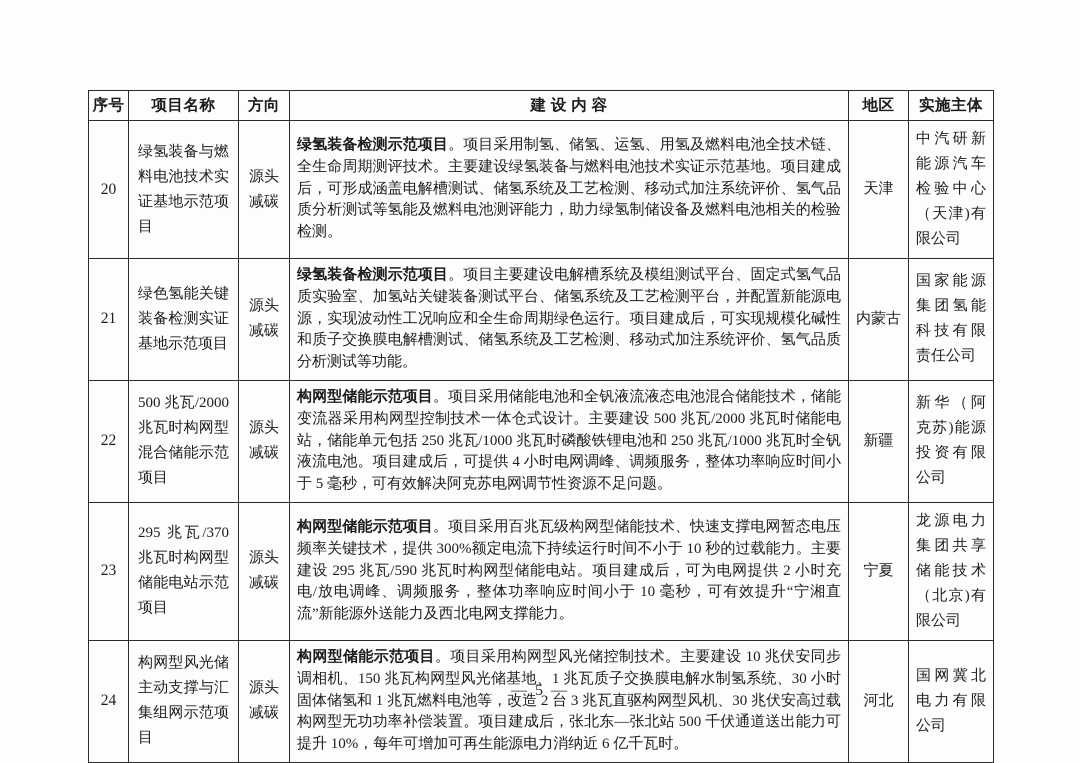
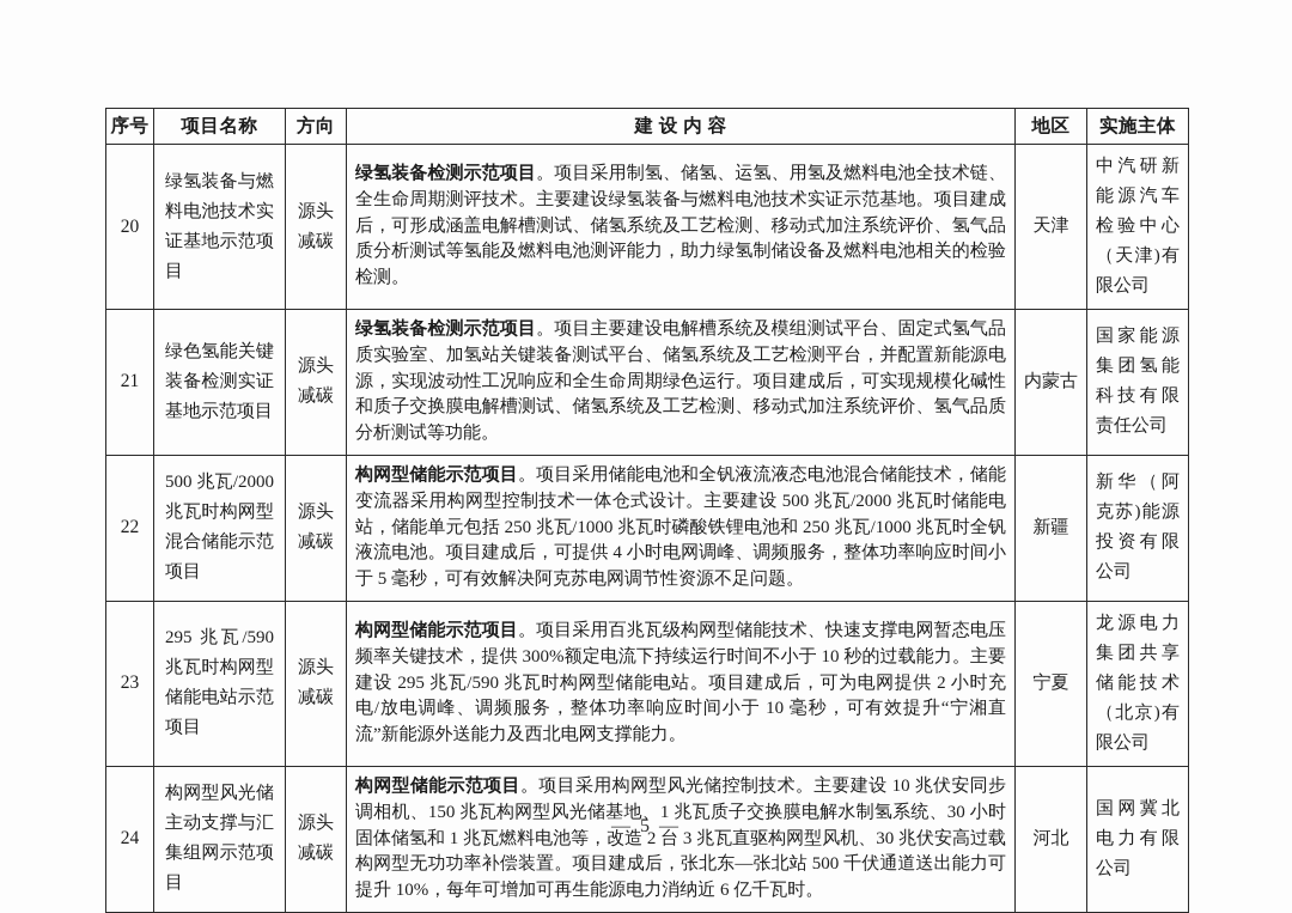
  序号	项目名称	方向	建 设 内 容	地区	实施主体
  20	绿氢装备与燃料电池技术实证基地示范项目	源头减碳	绿氢装备检测示范项目。项目采用制氢、储氢、运氢、用氢及燃料电池全技术链、全生命周期测评技术。主要建设绿氢装备与燃料电池技术实证示范基地。项目建成后，可形成涵盖电解槽测试、储氢系统及工艺检测、移动式加注系统评价、氢气品质分析测试等氢能及燃料电池测评能力，助力绿氢制储设备及燃料电池相关的检验检测。	天津	中汽研新能源汽车检验中心（天津)有限公司
  21	绿色氢能关键装备检测实证基地示范项目	源头减碳	绿氢装备检测示范项目。项目主要建设电解槽系统及模组测试平台、固定式氢气品质实验室、加氢站关键装备测试平台、储氢系统及工艺检测平台，并配置新能源电源，实现波动性工况响应和全生命周期绿色运行。项目建成后，可实现规模化碱性和质子交换膜电解槽测试、储氢系统及工艺检测、移动式加注系统评价、氢气品质分析测试等功能。	内蒙古	国家能源集团氢能科技有限责任公司
  22	500 兆瓦/2000 兆瓦时构网型混合储能示范项目	源头减碳	构网型储能示范项目。项目采用储能电池和全钒液流液态电池混合储能技术，储能变流器采用构网型控制技术一体仓式设计。主要建设 500 兆瓦/2000 兆瓦时储能电站，储能单元包括 250 兆瓦/1000 兆瓦时磷酸铁锂电池和 250 兆瓦/1000 兆瓦时全钒液流电池。项目建成后，可提供 4 小时电网调峰、调频服务，整体功率响应时间小于 5 毫秒，可有效解决阿克苏电网调节性资源不足问题。	新疆	新华（阿克苏)能源投资有限公司
- 23	295 兆瓦/370 兆瓦时构网型储能电站示范项目	源头减碳	构网型储能示范项目。项目采用百兆瓦级构网型储能技术、快速支撑电网暂态电压频率关键技术，提供 300%额定电流下持续运行时间不小于 10 秒的过载能力。主要建设 295 兆瓦/590 兆瓦时构网型储能电站。项目建成后，可为电网提供 2 小时充电/放电调峰、调频服务，整体功率响应时间小于 10 毫秒，可有效提升“宁湘直流”新能源外送能力及西北电网支撑能力。	宁夏	龙源电力集团共享储能技术（北京)有限公司
+ 23	295 兆瓦/590 兆瓦时构网型储能电站示范项目	源头减碳	构网型储能示范项目。项目采用百兆瓦级构网型储能技术、快速支撑电网暂态电压频率关键技术，提供 300%额定电流下持续运行时间不小于 10 秒的过载能力。主要建设 295 兆瓦/590 兆瓦时构网型储能电站。项目建成后，可为电网提供 2 小时充电/放电调峰、调频服务，整体功率响应时间小于 10 毫秒，可有效提升“宁湘直流”新能源外送能力及西北电网支撑能力。	宁夏	龙源电力集团共享储能技术（北京)有限公司
  24	构网型风光储主动支撑与汇集组网示范项目	源头减碳	构网型储能示范项目。项目采用构网型风光储控制技术。主要建设 10 兆伏安同步调相机、150 兆瓦构网型风光储基地、1 兆瓦质子交换膜电解水制氢系统、30 小时固体储氢和 1 兆瓦燃料电池等，改造 2 台 3 兆瓦直驱构网型风机、30 兆伏安高过载构网型无功功率补偿装置。项目建成后，张北东—张北站 500 千伏通道送出能力可提升 10%，每年可增加可再生能源电力消纳近 6 亿千瓦时。	河北	国网冀北电力有限公司
  — 5 —
